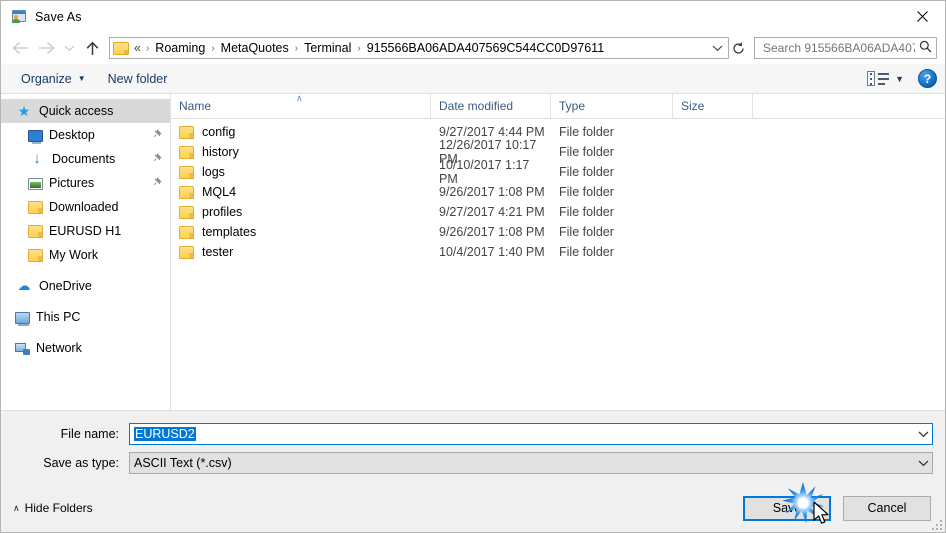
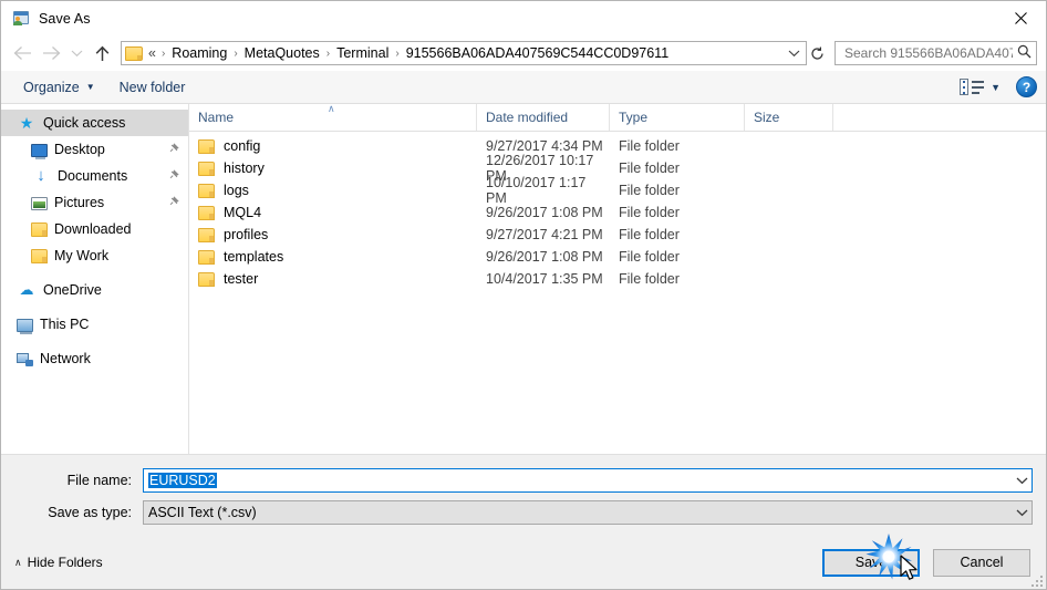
  Save As
  «
  ›
  Roaming
  ›
  MetaQuotes
  ›
  Terminal
  ›
  915566BA06ADA407569C544CC0D97611
  Search 915566BA06ADA40
  Organize
  ▼
  New folder
  ▼
  ?
  ★
  Quick access
  Desktop
  ↓
  Documents
  Pictures
  Downloaded
- EURUSD H1
  My Work
  ☁
  OneDrive
  This PC
  Network
  Name
  ∧
  Date modified
  Type
  Size
  config
- 9/27/2017 4:44 PM
+ 9/27/2017 4:34 PM
  File folder
  history
  12/26/2017 10:17 PM
  File folder
  logs
  10/10/2017 1:17 PM
  File folder
  MQL4
  9/26/2017 1:08 PM
  File folder
  profiles
  9/27/2017 4:21 PM
  File folder
  templates
  9/26/2017 1:08 PM
  File folder
  tester
- 10/4/2017 1:40 PM
+ 10/4/2017 1:35 PM
  File folder
  File name:
  EURUSD2
  Save as type:
  ASCII Text (*.csv)
  ∧
  Hide Folders
  Cancel
